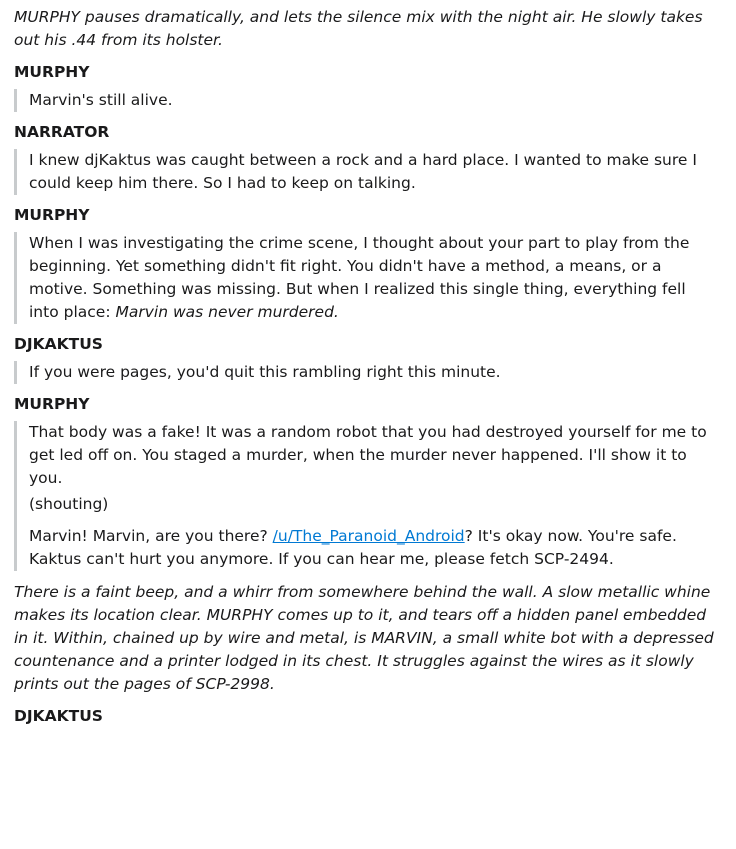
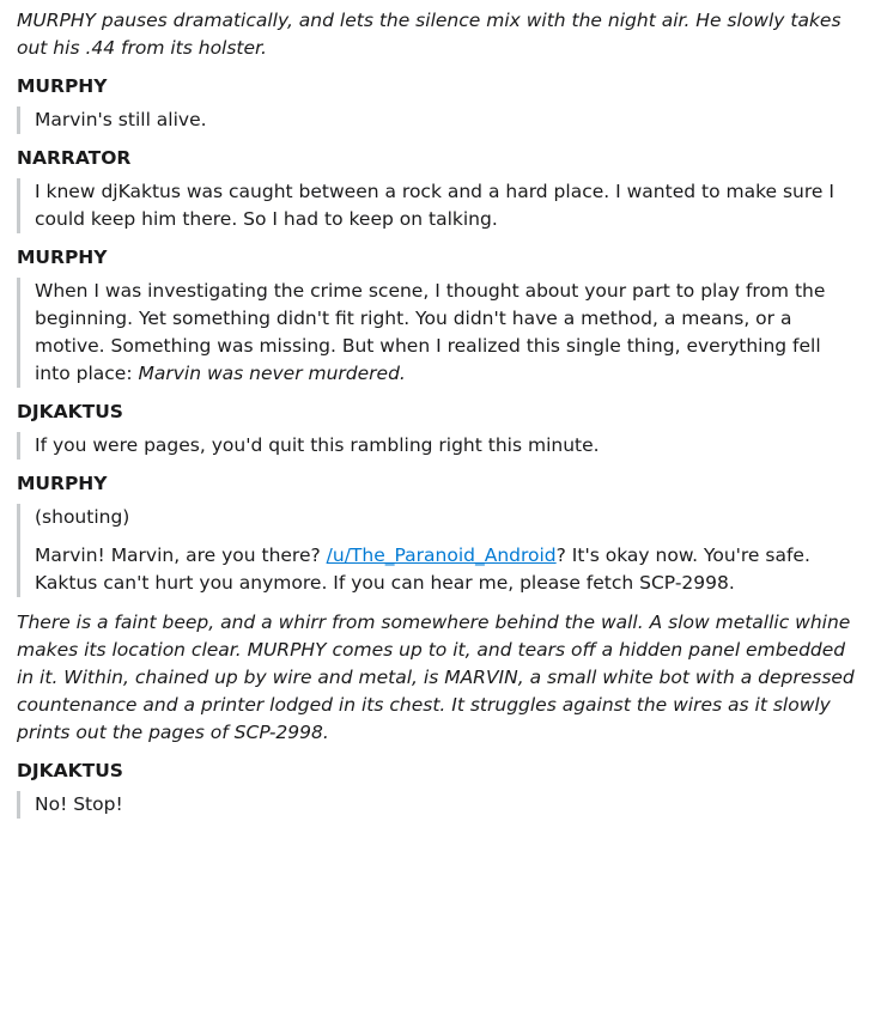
  MURPHY pauses dramatically, and lets the silence mix with the night air. He slowly takes out his .44 from its holster.
  MURPHY
  Marvin's still alive.
  NARRATOR
  I knew djKaktus was caught between a rock and a hard place. I wanted to make sure I could keep him there. So I had to keep on talking.
  MURPHY
  When I was investigating the crime scene, I thought about your part to play from the beginning. Yet something didn't fit right. You didn't have a method, a means, or a motive. Something was missing. But when I realized this single thing, everything fell into place: Marvin was never murdered.
  DJKAKTUS
  If you were pages, you'd quit this rambling right this minute.
  MURPHY
- That body was a fake! It was a random robot that you had destroyed yourself for me to get led off on. You staged a murder, when the murder never happened. I'll show it to you.
  (shouting)
- Marvin! Marvin, are you there? /u/The_Paranoid_Android? It's okay now. You're safe. Kaktus can't hurt you anymore. If you can hear me, please fetch SCP-2494.
+ Marvin! Marvin, are you there? /u/The_Paranoid_Android? It's okay now. You're safe. Kaktus can't hurt you anymore. If you can hear me, please fetch SCP-2998.
  There is a faint beep, and a whirr from somewhere behind the wall. A slow metallic whine makes its location clear. MURPHY comes up to it, and tears off a hidden panel embedded in it. Within, chained up by wire and metal, is MARVIN, a small white bot with a depressed countenance and a printer lodged in its chest. It struggles against the wires as it slowly prints out the pages of SCP-2998.
  DJKAKTUS
+ No! Stop!
